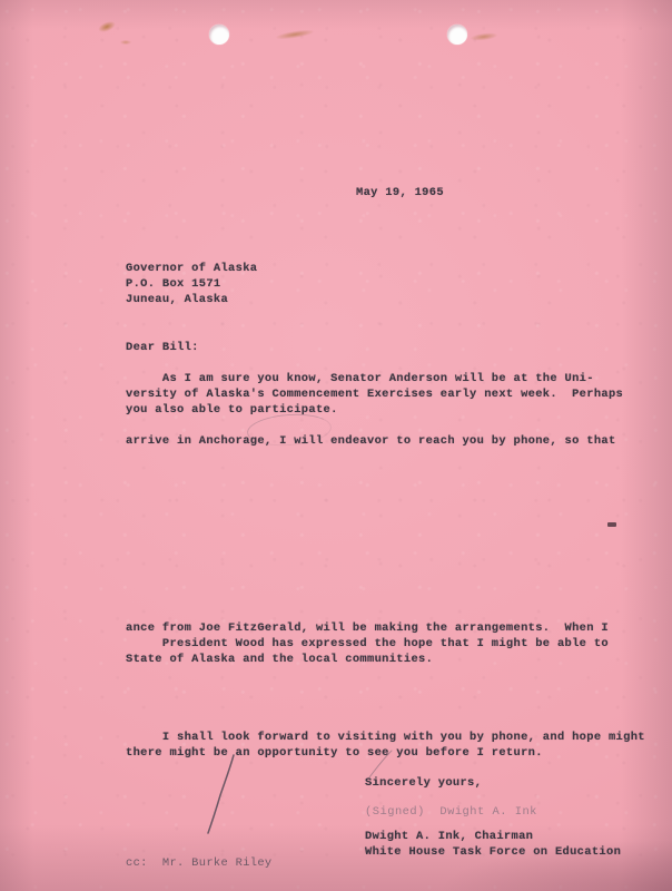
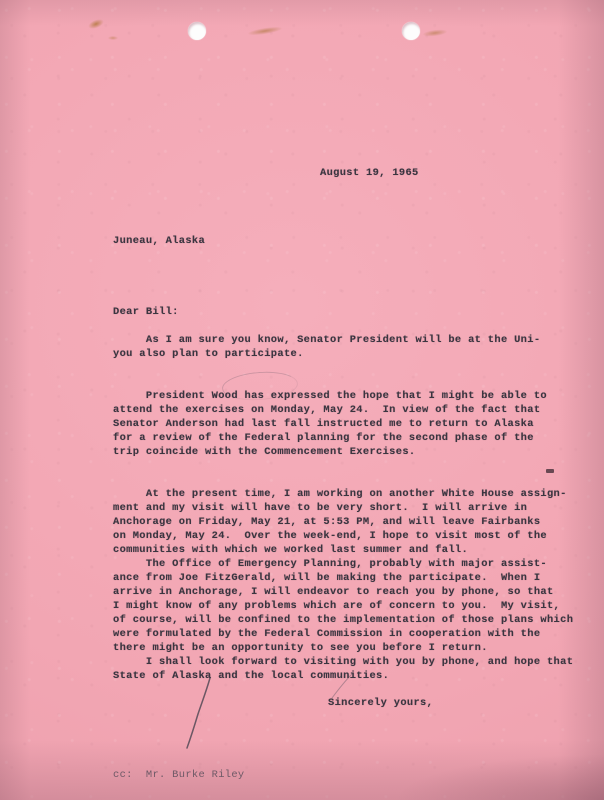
- May 19, 1965
+ August 19, 1965
- Governor of Alaska
- P.O. Box 1571
  Juneau, Alaska
  Dear Bill:
- As I am sure you know, Senator Anderson will be at the Uni-
+ As I am sure you know, Senator President will be at the Uni-
- versity of Alaska's Commencement Exercises early next week. Perhaps
- you also able to participate.
+ you also plan to participate.
- arrive in Anchorage, I will endeavor to reach you by phone, so that
+ President Wood has expressed the hope that I might be able to
+ attend the exercises on Monday, May 24. In view of the fact that
+ Senator Anderson had last fall instructed me to return to Alaska
+ for a review of the Federal planning for the second phase of the
+ trip coincide with the Commencement Exercises.
+ At the present time, I am working on another White House assign-
+ ment and my visit will have to be very short. I will arrive in
+ Anchorage on Friday, May 21, at 5:53 PM, and will leave Fairbanks
+ on Monday, May 24. Over the week-end, I hope to visit most of the
+ communities with which we worked last summer and fall.
+ The Office of Emergency Planning, probably with major assist-
- ance from Joe FitzGerald, will be making the arrangements. When I
+ ance from Joe FitzGerald, will be making the participate. When I
- President Wood has expressed the hope that I might be able to
+ arrive in Anchorage, I will endeavor to reach you by phone, so that
+ I might know of any problems which are of concern to you. My visit,
+ of course, will be confined to the implementation of those plans which
+ were formulated by the Federal Commission in cooperation with the
- State of Alaska and the local communities.
+ there might be an opportunity to see you before I return.
- I shall look forward to visiting with you by phone, and hope might
+ I shall look forward to visiting with you by phone, and hope that
- there might be an opportunity to see you before I return.
+ State of Alaska and the local communities.
  Sincerely yours,
- (Signed) Dwight A. Ink
- Dwight A. Ink, Chairman
- White House Task Force on Education
  cc: Mr. Burke Riley
